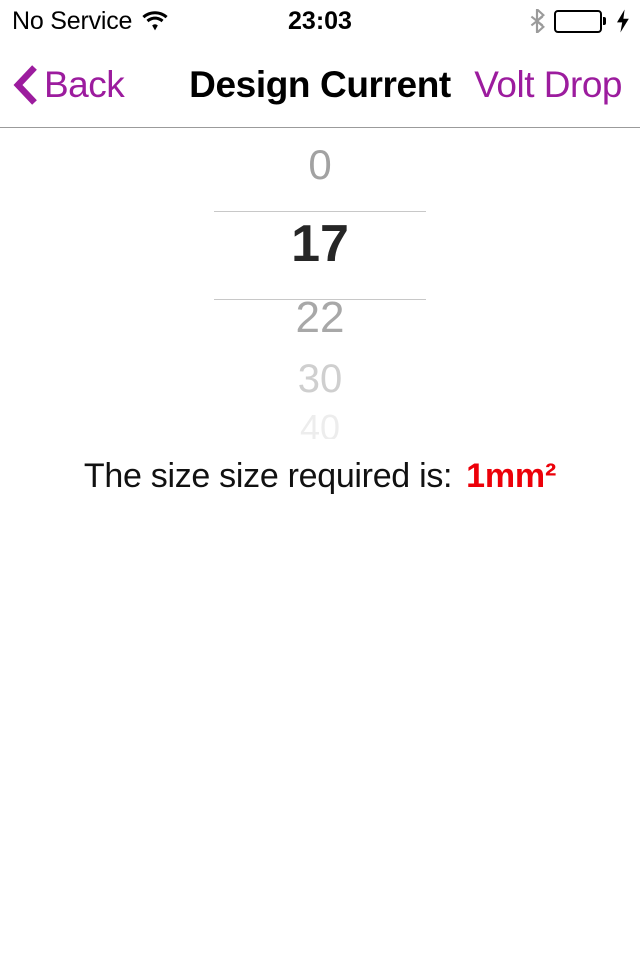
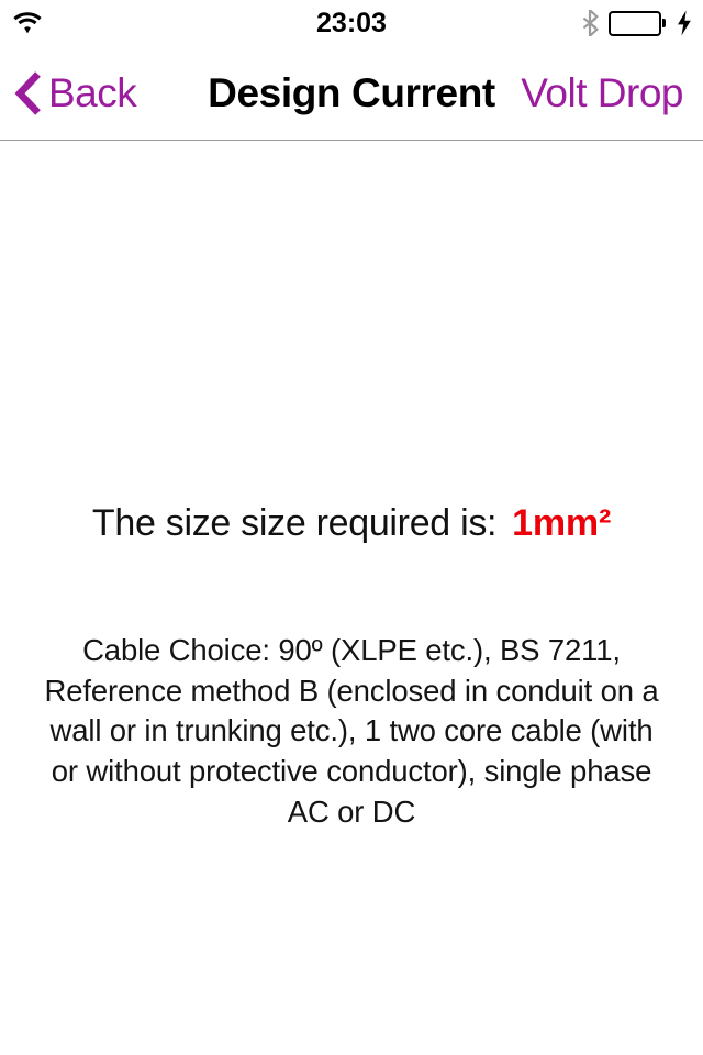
- No Service
  23:03
  Back
  Design Current
  Volt Drop
- 0
- 17
- 22
- 30
  The size size required is: 1mm²
+ Cable Choice: 90º (XLPE etc.), BS 7211, Reference method B (enclosed in conduit on a wall or in trunking etc.), 1 two core cable (with or without protective conductor), single phase AC or DC
